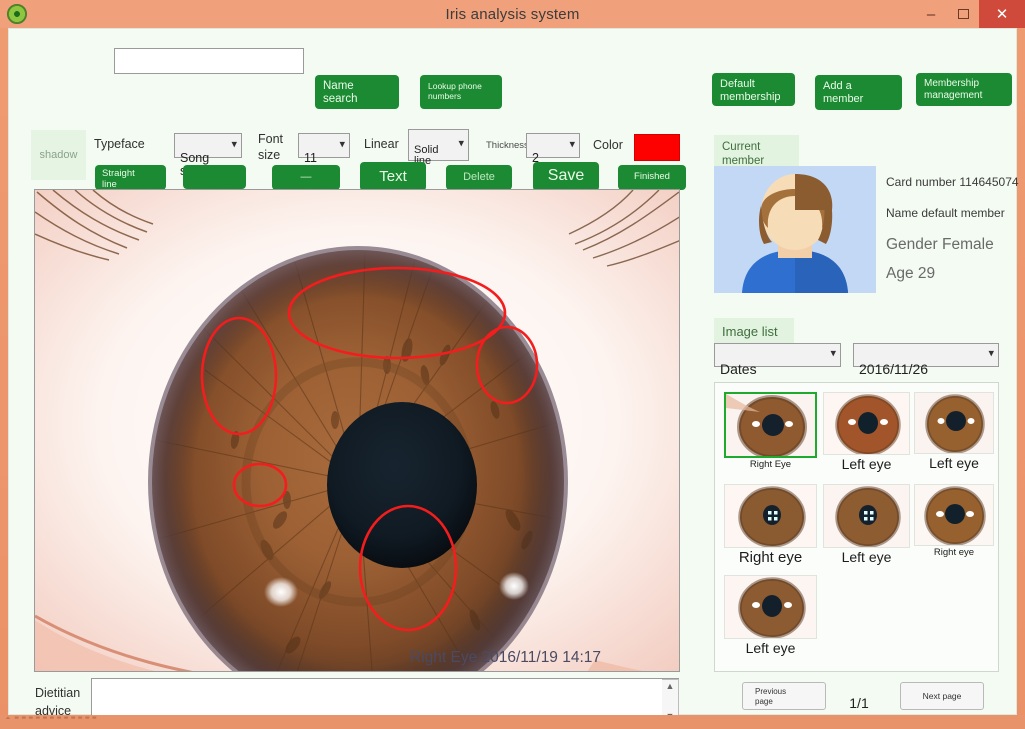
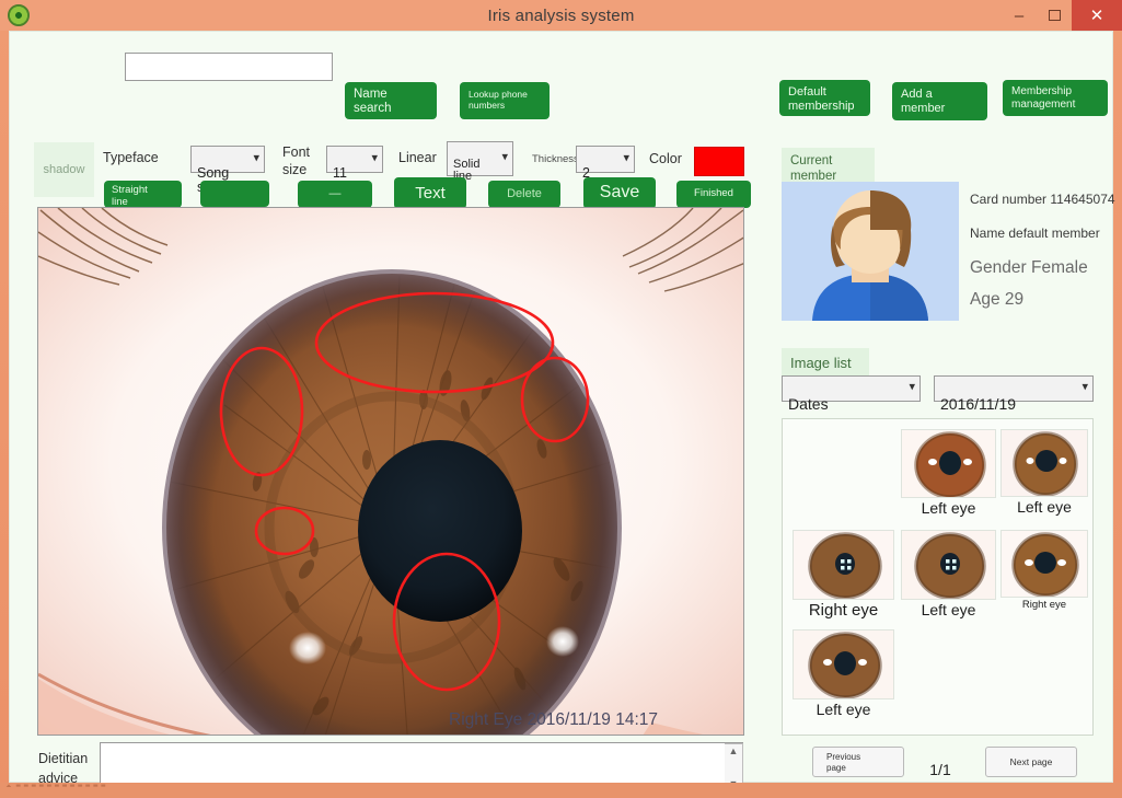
  Iris analysis system
  –
  ✕
  Name
  search
  Lookup phone
  numbers
  Default
  membership
  Add a
  member
  Membership
  management
  shadow
  Typeface
  ▾
  Font
  size
  11
  ▾
  Linear
  Solid
  ▾
  Thicknes
  2
  ▾
  Color
  Straight
  line
  —
  Text
  Delete
  Save
  Finished
  Right Eye 2016/11/19 14:17
  Dietitian
  advice
  ▲
  Current
  member
  Card number 114645074
  Name default member
  Gender Female
  Age 29
  Image list
  Dates
  ▾
- 2016/11/26
+ 2016/11/19
  ▾
- Right Eye
  Left eye
  Left eye
  Right eye
  Left eye
  Right eye
  Left eye
  Previous
  page
  1/1
  Next page
